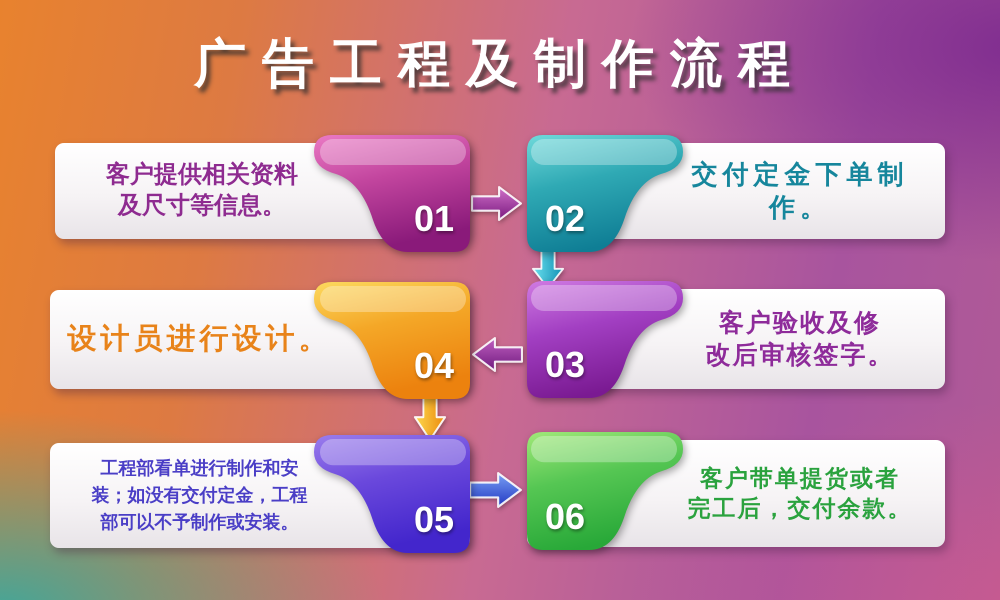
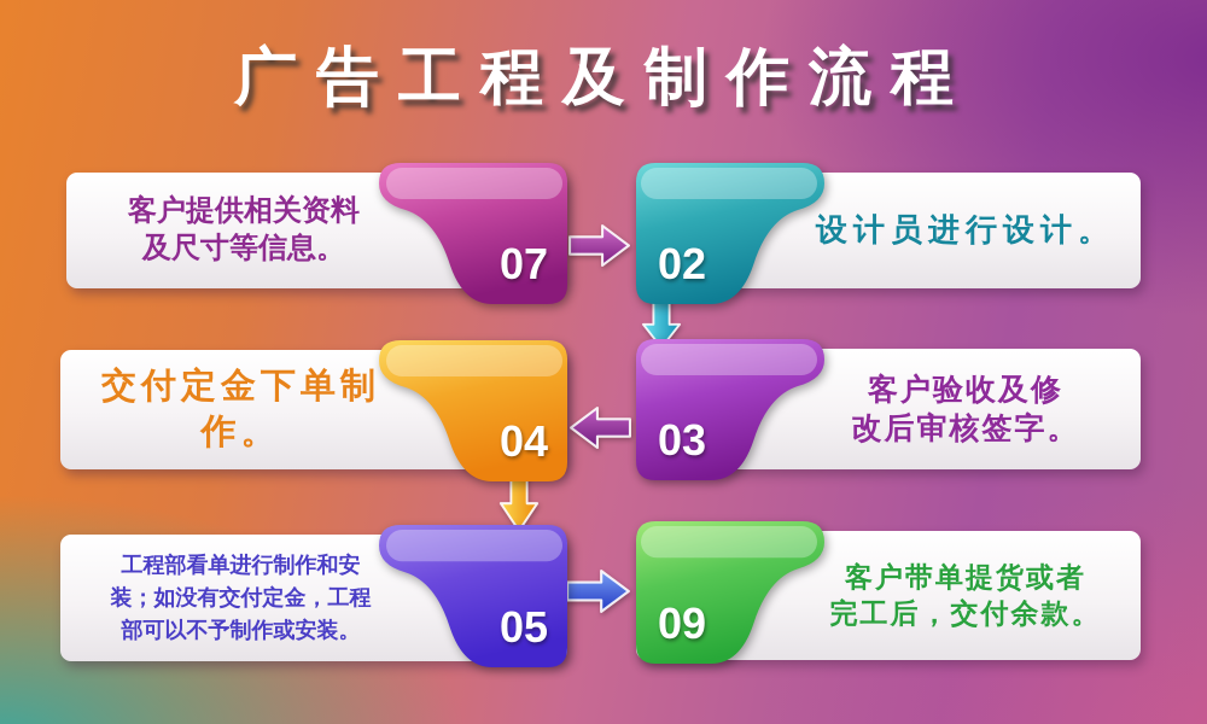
  广告工程及制作流程
  客户提供相关资料
  及尺寸等信息。
- 01
+ 07
- 交付定金下单制作。
+ 设计员进行设计。
  02
  客户验收及修
  改后审核签字。
  03
- 设计员进行设计。
+ 交付定金下单制作。
  04
  工程部看单进行制作和安
  装；如没有交付定金，工程
  部可以不予制作或安装。
  05
  客户带单提货或者
  完工后，交付余款。
- 06
+ 09
